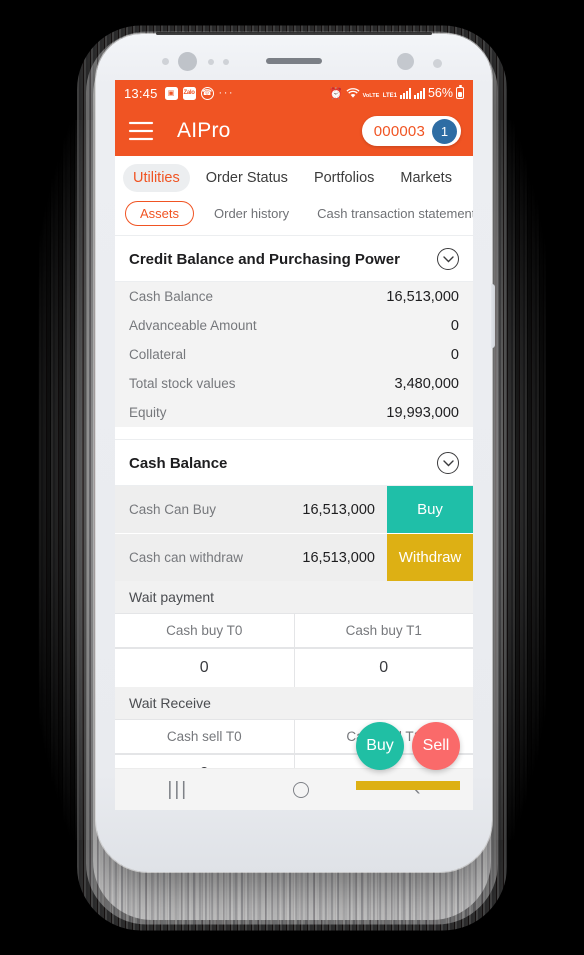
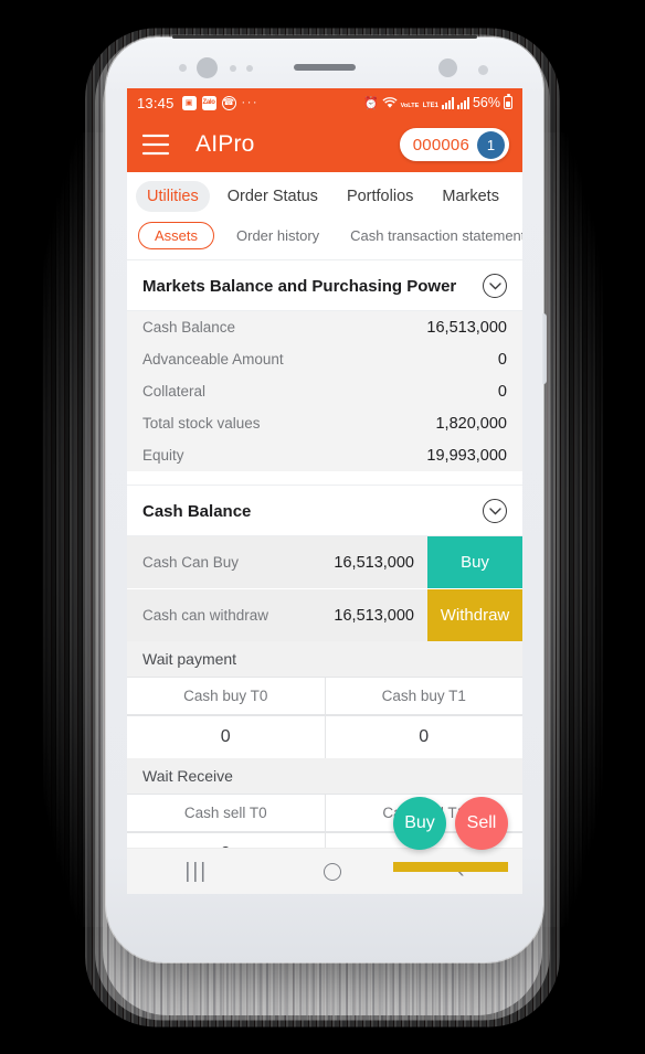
  13:45
  ☎
  ···
  ⏰
  56%
  AIPro
- 000003
+ 000006
  1
  Utilities
  Order Status
  Portfolios
  Markets
  Assets
  Order history
  Cash transaction statemen
- Credit Balance and Purchasing Power
+ Markets Balance and Purchasing Power
  Cash Balance
  16,513,000
  Advanceable Amount
  0
  Collateral
  0
  Total stock values
- 3,480,000
+ 1,820,000
  Equity
  19,993,000
  Cash Balance
  Cash Can Buy
  16,513,000
  Buy
  Cash can withdraw
  16,513,000
  Withdraw
  Wait payment
  Cash buy T0
  Cash buy T1
  0
  0
  Wait Receive
  Cash sell T0
  Buy
  Sell
  |||
